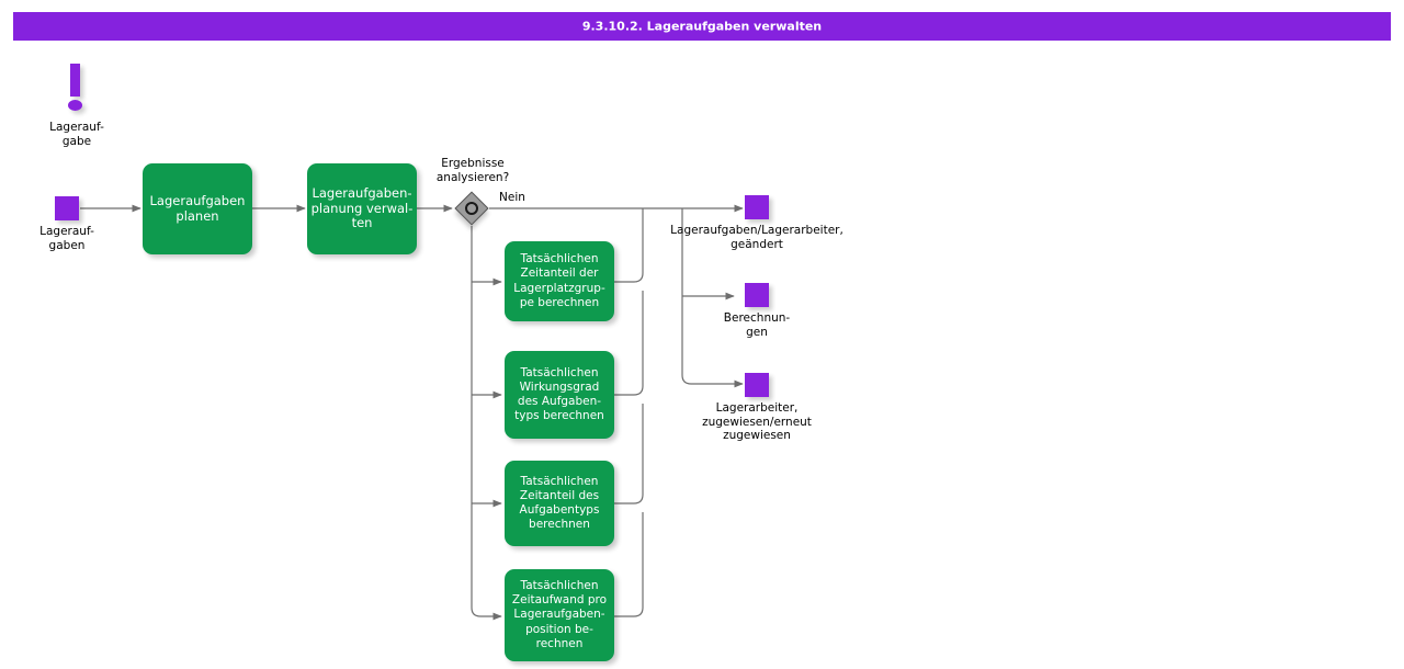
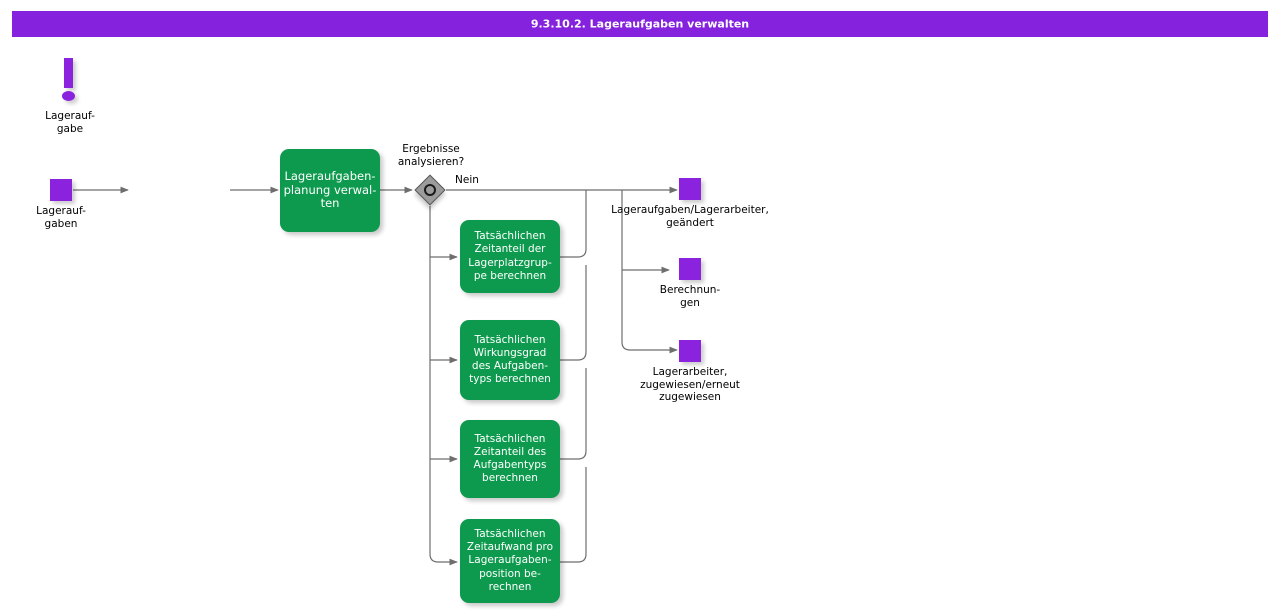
  9.3.10.2. Lageraufgaben verwalten
  Lagerauf-
  gabe
  Lagerauf-
  gaben
- Lageraufgaben
- planen
  Lageraufgaben-
  planung verwal-
  ten
  Tatsächlichen
  Zeitanteil der
  Lagerplatzgrup-
  pe berechnen
  Tatsächlichen
  Wirkungsgrad
  des Aufgaben-
  typs berechnen
  Tatsächlichen
  Zeitanteil des
  Aufgabentyps
  berechnen
  Tatsächlichen
  Zeitaufwand pro
  Lageraufgaben-
  position be-
  rechnen
  Ergebnisse
  analysieren?
  Nein
  Lageraufgaben/Lagerarbeiter,
  geändert
  Berechnun-
  gen
  Lagerarbeiter,
  zugewiesen/erneut
  zugewiesen
